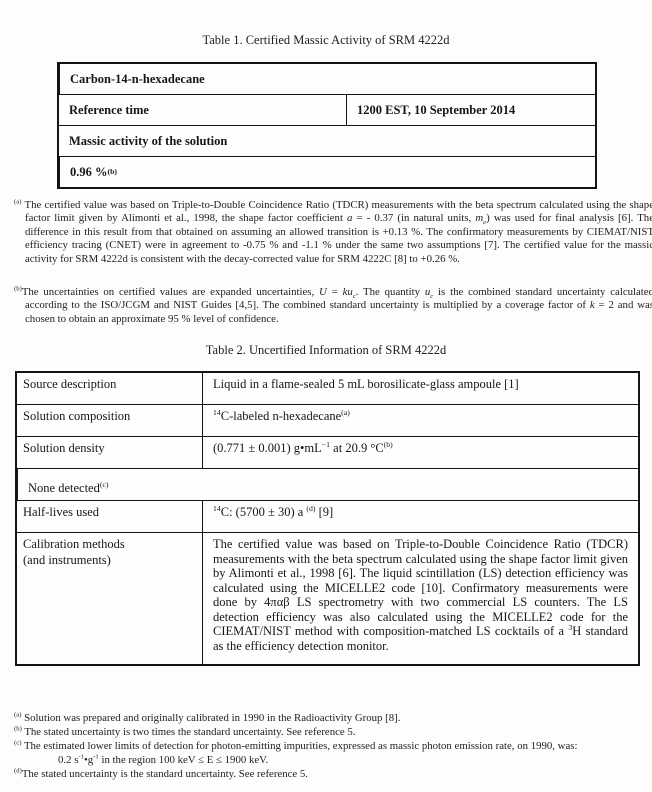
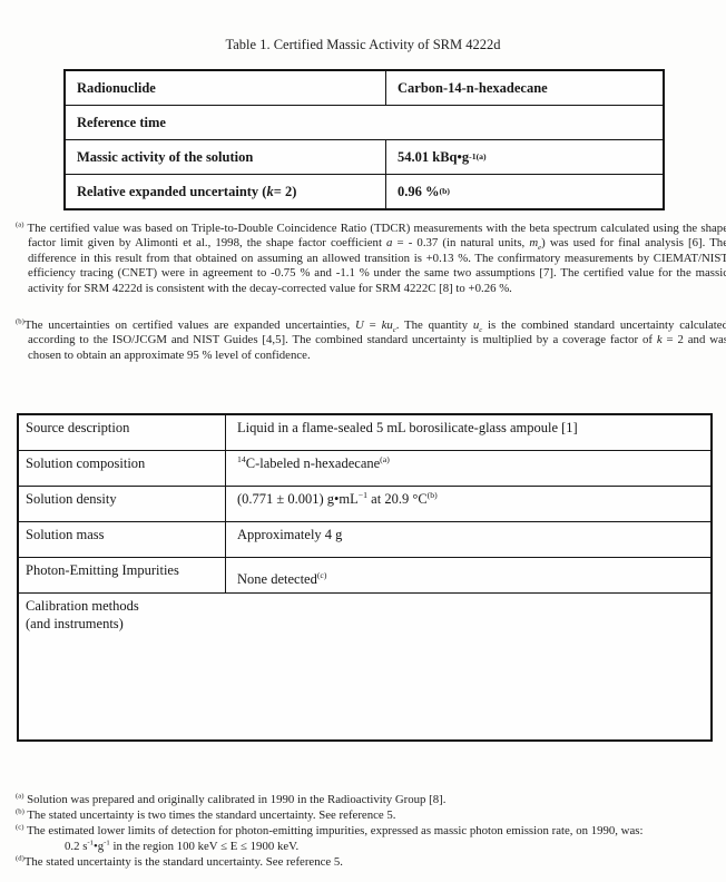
  Table 1. Certified Massic Activity of SRM 4222d
+ Radionuclide
  Carbon-14-n-hexadecane
  Reference time
- 1200 EST, 10 September 2014
  Massic activity of the solution
+ 54.01 kBq•g
+ -1(a)
+ Relative expanded uncertainty (
+ k
+ = 2)
  0.96 %
  (b)
  The certified value was based on Triple-to-Double Coincidence Ratio (TDCR) measurements with the beta spectrum calculated using the shap factor limit given by Alimonti et al., 1998, the shape factor coefficient a = - 0.37 (in natural units, m ) was used for final analysis [6]. Th difference in this result from that obtained on assuming an allowed transition is +0.13 %. The confirmatory measurements by CIEMAT/NIST efficiency tracing (CNET) were in agreement to -0.75 % and -1.1 % under the same two assumptions [7]. The certified value for the massi activity for SRM 4222d is consistent with the decay-corrected value for SRM 4222C [8] to +0.26 %.
  The uncertainties on certified values are expanded uncertainties, U = ku . The quantity u is the combined standard uncertainty calculated according to the ISO/JCGM and NIST Guides [4,5]. The combined standard uncertainty is multiplied by a coverage factor of k = 2 and wa chosen to obtain an approximate 95 % level of confidence.
- Table 2. Uncertified Information of SRM 4222d
  Source description
  Liquid in a flame-sealed 5 mL borosilicate-glass ampoule [1]
  Solution composition
  14C-labeled n-hexadecane(a)
  Solution density
  (0.771 ± 0.001) g•mL−1 at 20.9 °C(b)
+ Solution mass
+ Approximately 4 g
+ Photon-Emitting Impurities
  None detected(c)
- Half-lives used
- 14C: (5700 ± 30) a (d) [9]
  Calibration methods
  (and instruments)
- The certified value was based on Triple-to-Double Coincidence Ratio (TDCR) measurements with the beta spectrum calculated using the shape factor limit given by Alimonti et al., 1998 [6]. The liquid scintillation (LS) detection efficiency was calculated using the MICELLE2 code [10]. Confirmatory measurements were done by 4παβ LS spectrometry with two commercial LS counters. The LS detection efficiency was also calculated using the MICELLE2 code for the CIEMAT/NIST method with composition-matched LS cocktails of a 3H standard as the efficiency detection monitor.
  Solution was prepared and originally calibrated in 1990 in the Radioactivity Group [8].
  The stated uncertainty is two times the standard uncertainty. See reference 5.
  The estimated lower limits of detection for photon-emitting impurities, expressed as massic photon emission rate, on 1990, was:
  0.2 s •g in the region 100 keV ≤ E ≤ 1900 keV.
  The stated uncertainty is the standard uncertainty. See reference 5.
